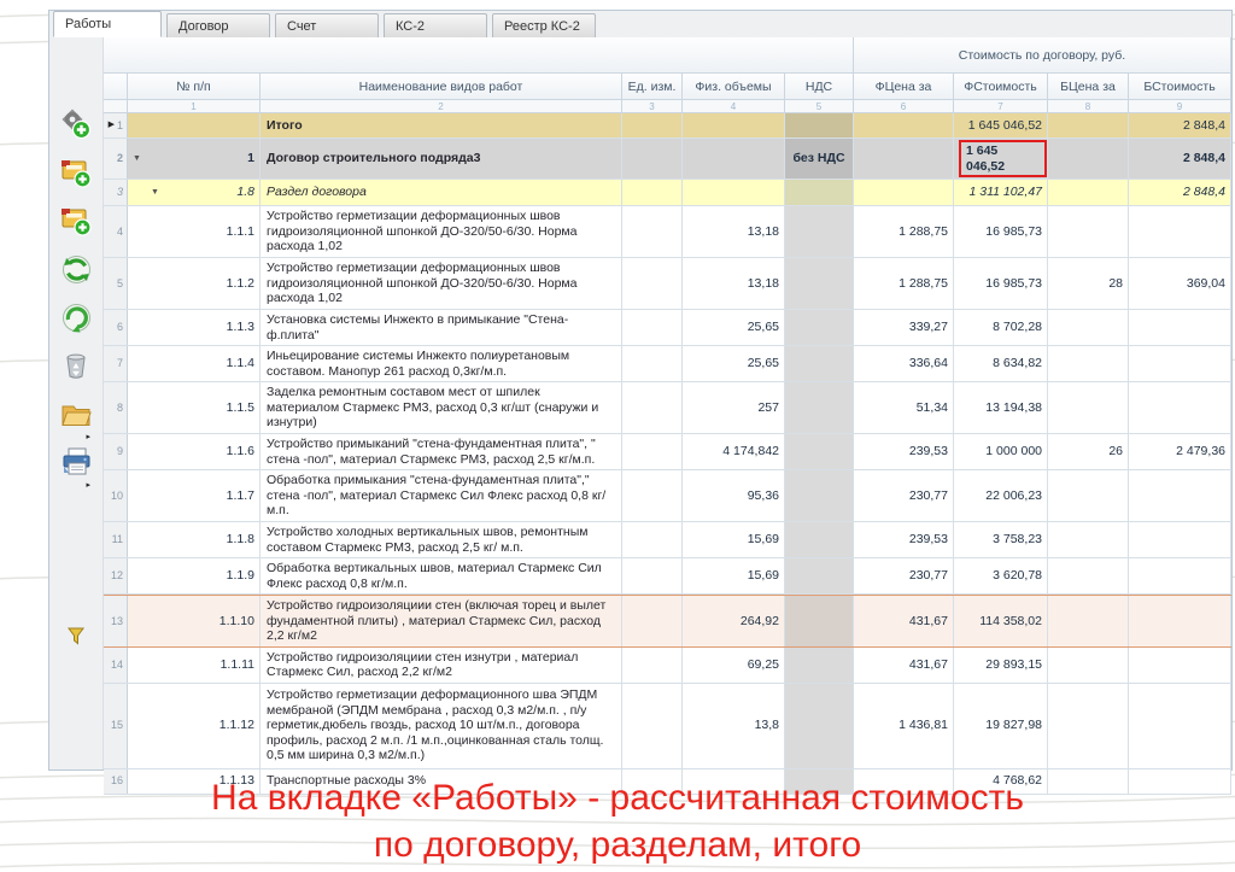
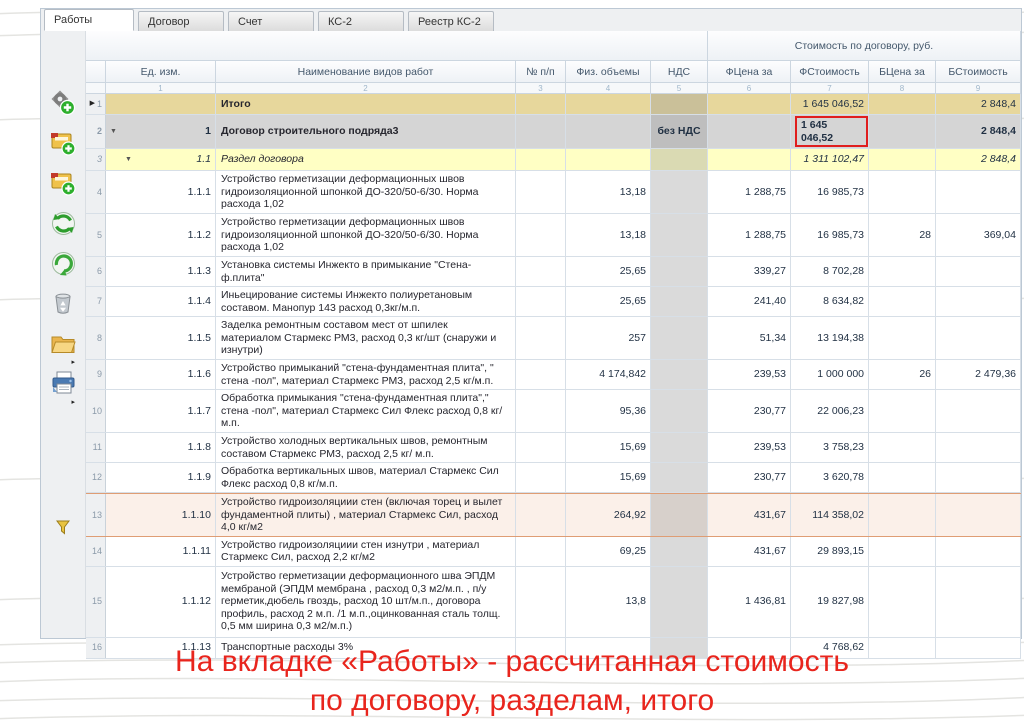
  Работы
  Договор
  Счет
  КС-2
  Реестр КС-2
  Стоимость по договору, руб.
- № п/п
+ Ед. изм.
  Наименование видов работ
- Ед. изм.
+ № п/п
  Физ. объемы
  НДС
  ФЦена за
  ФСтоимость
  БЦена за
  БСтоимость
  1
  2
  3
  4
  5
  6
  7
  8
  9
  1
  Итого
  1 645 046,52
  2 848,4
  2
  1
  Договор строительного подряда3
  без НДС
  1 645 046,52
  2 848,4
  3
- 1.8
+ 1.1
  Раздел договора
  1 311 102,47
  2 848,4
  4
  1.1.1
  Устройство герметизации деформационных швов гидроизоляционной шпонкой ДО-320/50-6/30. Норма расхода 1,02
  13,18
  1 288,75
  16 985,73
  5
  1.1.2
  Устройство герметизации деформационных швов гидроизоляционной шпонкой ДО-320/50-6/30. Норма расхода 1,02
  13,18
  1 288,75
  16 985,73
  28
  369,04
  6
  1.1.3
  Установка системы Инжекто в примыкание "Стена-ф.плита"
  25,65
  339,27
  8 702,28
  7
  1.1.4
- Иньецирование системы Инжекто полиуретановым составом. Манопур 261 расход 0,3кг/м.п.
+ Иньецирование системы Инжекто полиуретановым составом. Манопур 143 расход 0,3кг/м.п.
  25,65
- 336,64
+ 241,40
  8 634,82
  8
  1.1.5
  Заделка ремонтным составом мест от шпилек материалом Стармекс РМ3, расход 0,3 кг/шт (снаружи и изнутри)
  257
  51,34
  13 194,38
  9
  1.1.6
  Устройство примыканий "стена-фундаментная плита", " стена -пол", материал Стармекс РМ3, расход 2,5 кг/м.п.
  4 174,842
  239,53
  1 000 000
  26
  2 479,36
  10
  1.1.7
  Обработка примыкания "стена-фундаментная плита"," стена -пол", материал Стармекс Сил Флекс расход 0,8 кг/м.п.
  95,36
  230,77
  22 006,23
  11
  1.1.8
  Устройство холодных вертикальных швов, ремонтным составом Стармекс РМ3, расход 2,5 кг/ м.п.
  15,69
  239,53
  3 758,23
  12
  1.1.9
  Обработка вертикальных швов, материал Стармекс Сил Флекс расход 0,8 кг/м.п.
  15,69
  230,77
  3 620,78
  13
  1.1.10
- Устройство гидроизоляциии стен (включая торец и вылет фундаментной плиты) , материал Стармекс Сил, расход 2,2 кг/м2
+ Устройство гидроизоляциии стен (включая торец и вылет фундаментной плиты) , материал Стармекс Сил, расход 4,0 кг/м2
  264,92
  431,67
  114 358,02
  14
  1.1.11
  Устройство гидроизоляциии стен изнутри , материал Стармекс Сил, расход 2,2 кг/м2
  69,25
  431,67
  29 893,15
  15
  1.1.12
  Устройство герметизации деформационного шва ЭПДМ мембраной (ЭПДМ мембрана , расход 0,3 м2/м.п. , п/у герметик,дюбель гвоздь, расход 10 шт/м.п., договора профиль, расход 2 м.п. /1 м.п.,оцинкованная сталь толщ. 0,5 мм ширина 0,3 м2/м.п.)
  13,8
  1 436,81
  19 827,98
  16
  1.1.13
  Транспортные расходы 3%
  4 768,62
  На вкладке «Работы» - рассчитанная стоимость
  по договору, разделам, итого
